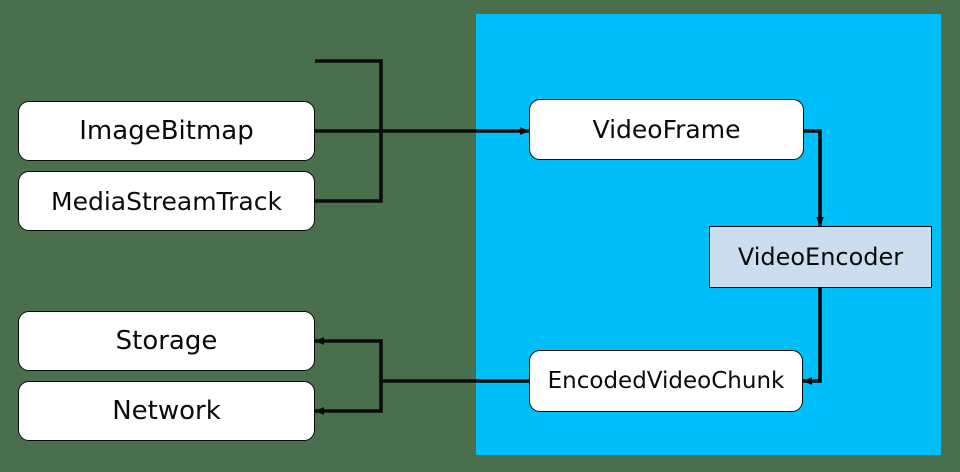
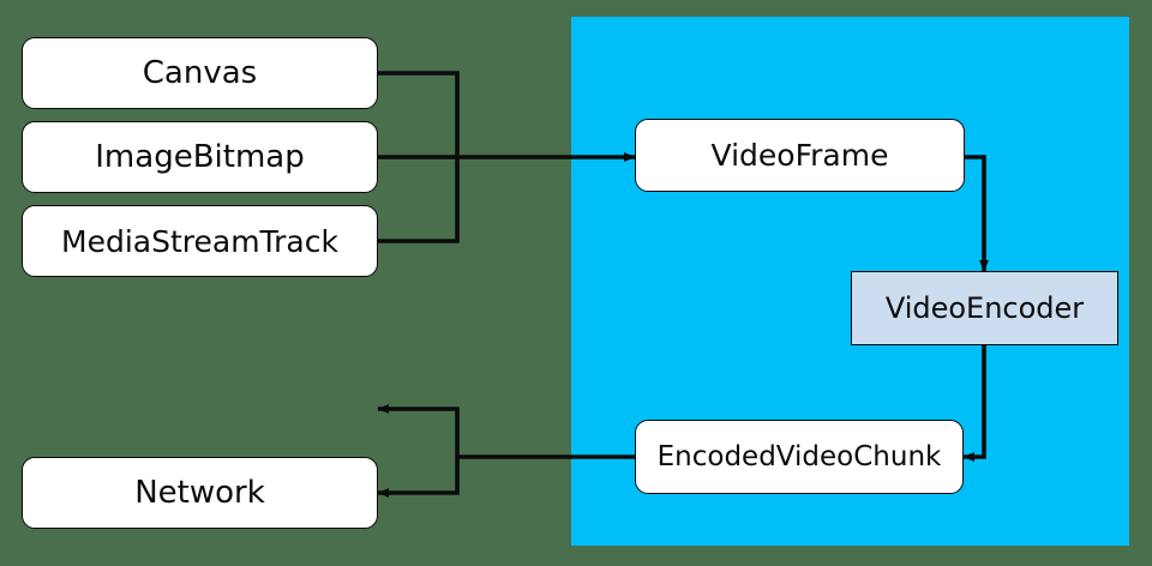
+ Canvas
  ImageBitmap
  MediaStreamTrack
- Storage
  Network
  VideoFrame
  VideoEncoder
  EncodedVideoChunk
